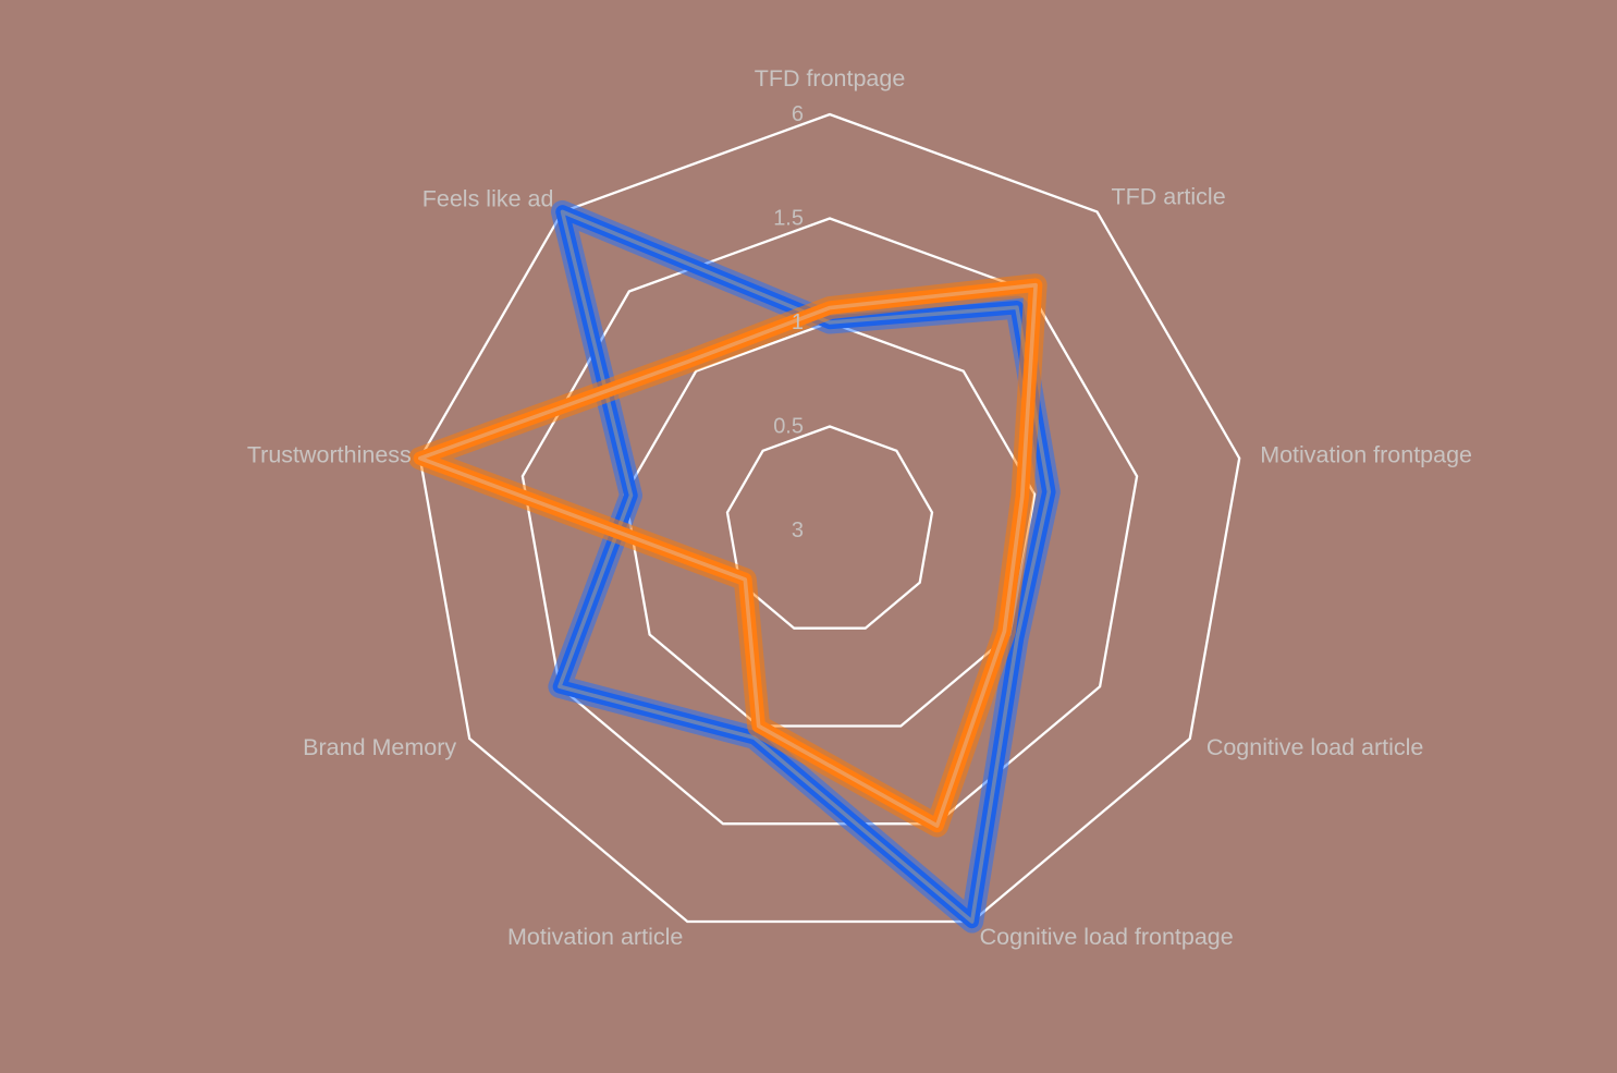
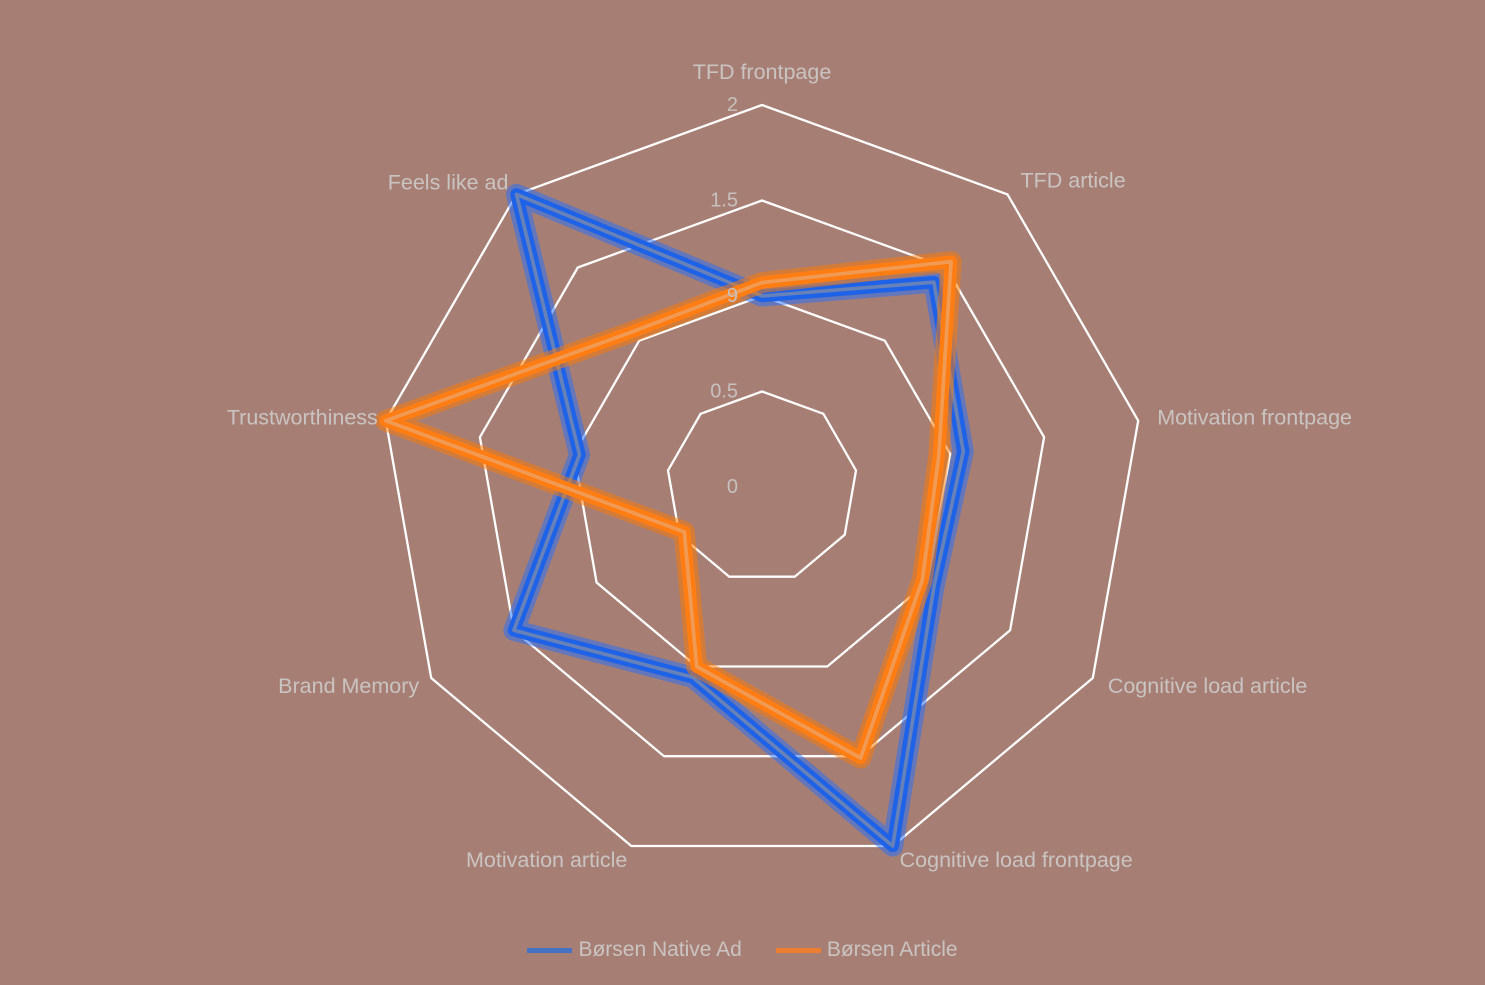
- 3
+ 0
  0.5
- 1
+ 9
  1.5
- 6
+ 2
  TFD frontpage
  TFD article
  Motivation frontpage
  Cognitive load article
  Cognitive load frontpage
  Motivation article
  Brand Memory
  Trustworthiness
  Feels like ad
+ Børsen Native Ad
+ Børsen Article
